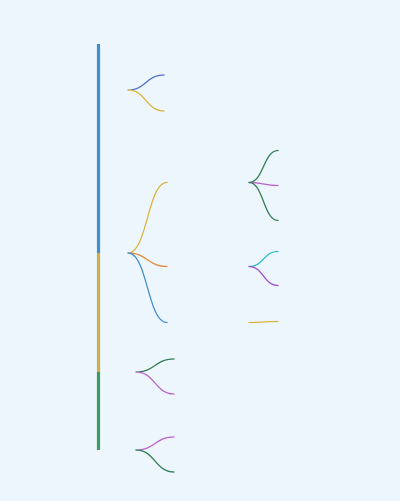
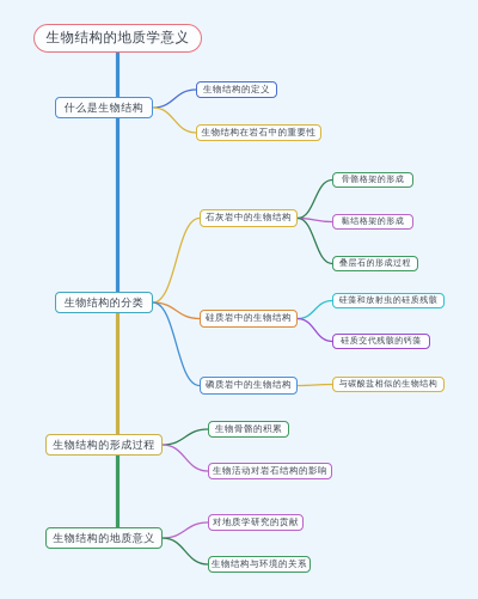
+ 生物结构的地质学意义
+ 什么是生物结构
+ 生物结构的定义
+ 生物结构在岩石中的重要性
+ 生物结构的分类
+ 石灰岩中的生物结构
+ 骨骼格架的形成
+ 黏结格架的形成
+ 叠层石的形成过程
+ 硅质岩中的生物结构
+ 硅藻和放射虫的硅质残骸
+ 硅质交代残骸的钙藻
+ 磷质岩中的生物结构
+ 与碳酸盐相似的生物结构
+ 生物结构的形成过程
+ 生物骨骼的积累
+ 生物活动对岩石结构的影响
+ 生物结构的地质意义
+ 对地质学研究的贡献
+ 生物结构与环境的关系
